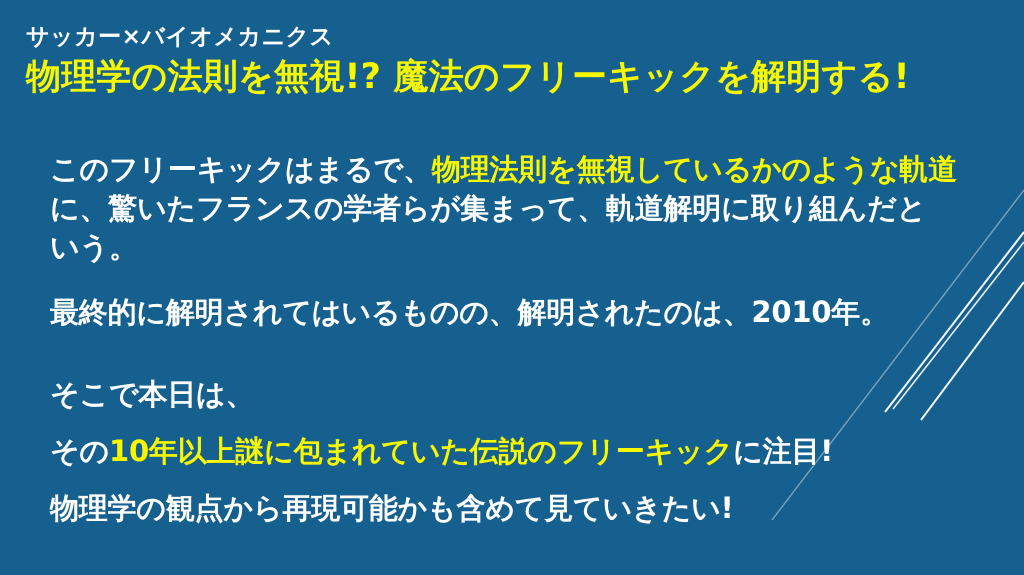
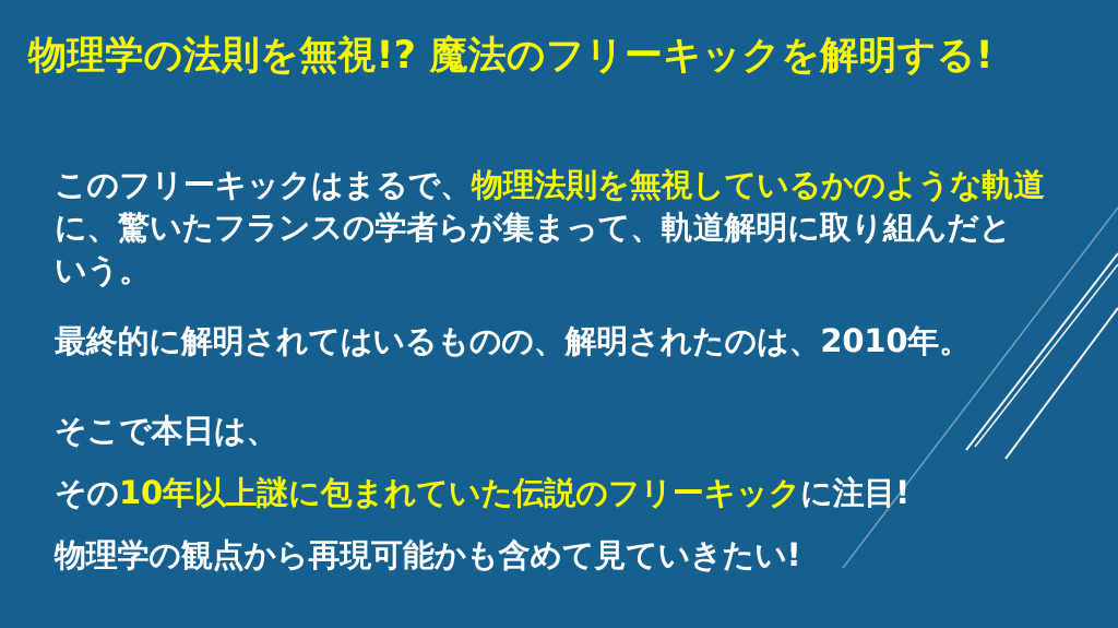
- サッカー×バイオメカニクス
  物理学の法則を無視!? 魔法のフリーキックを解明する!
  このフリーキックはまるで、物理法則を無視しているかのような軌道
  に、驚いたフランスの学者らが集まって、軌道解明に取り組んだと
  いう。
  最終的に解明されてはいるものの、解明されたのは、2010年。
  そこで本日は、
  その10年以上謎に包まれていた伝説のフリーキックに注目!
  物理学の観点から再現可能かも含めて見ていきたい!
